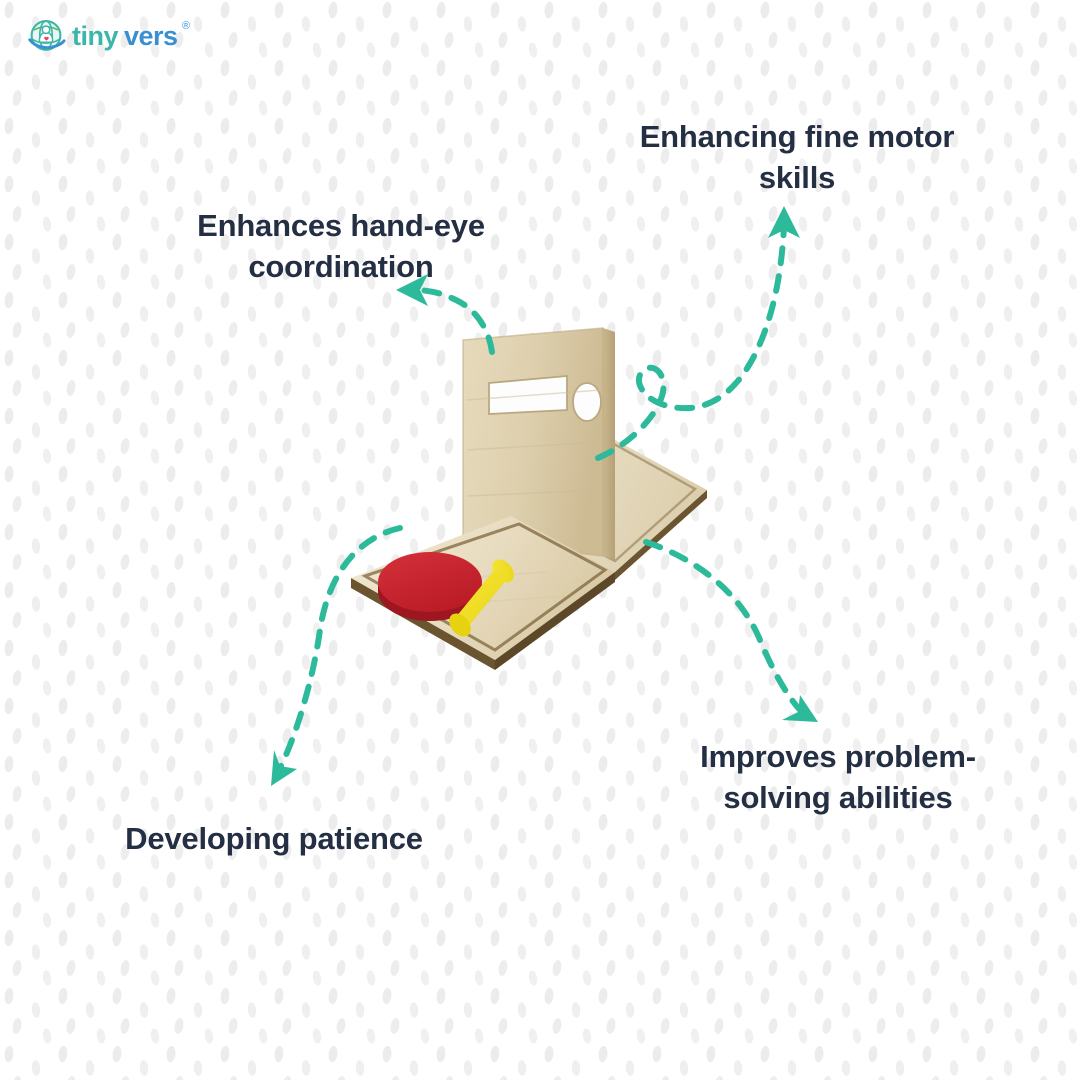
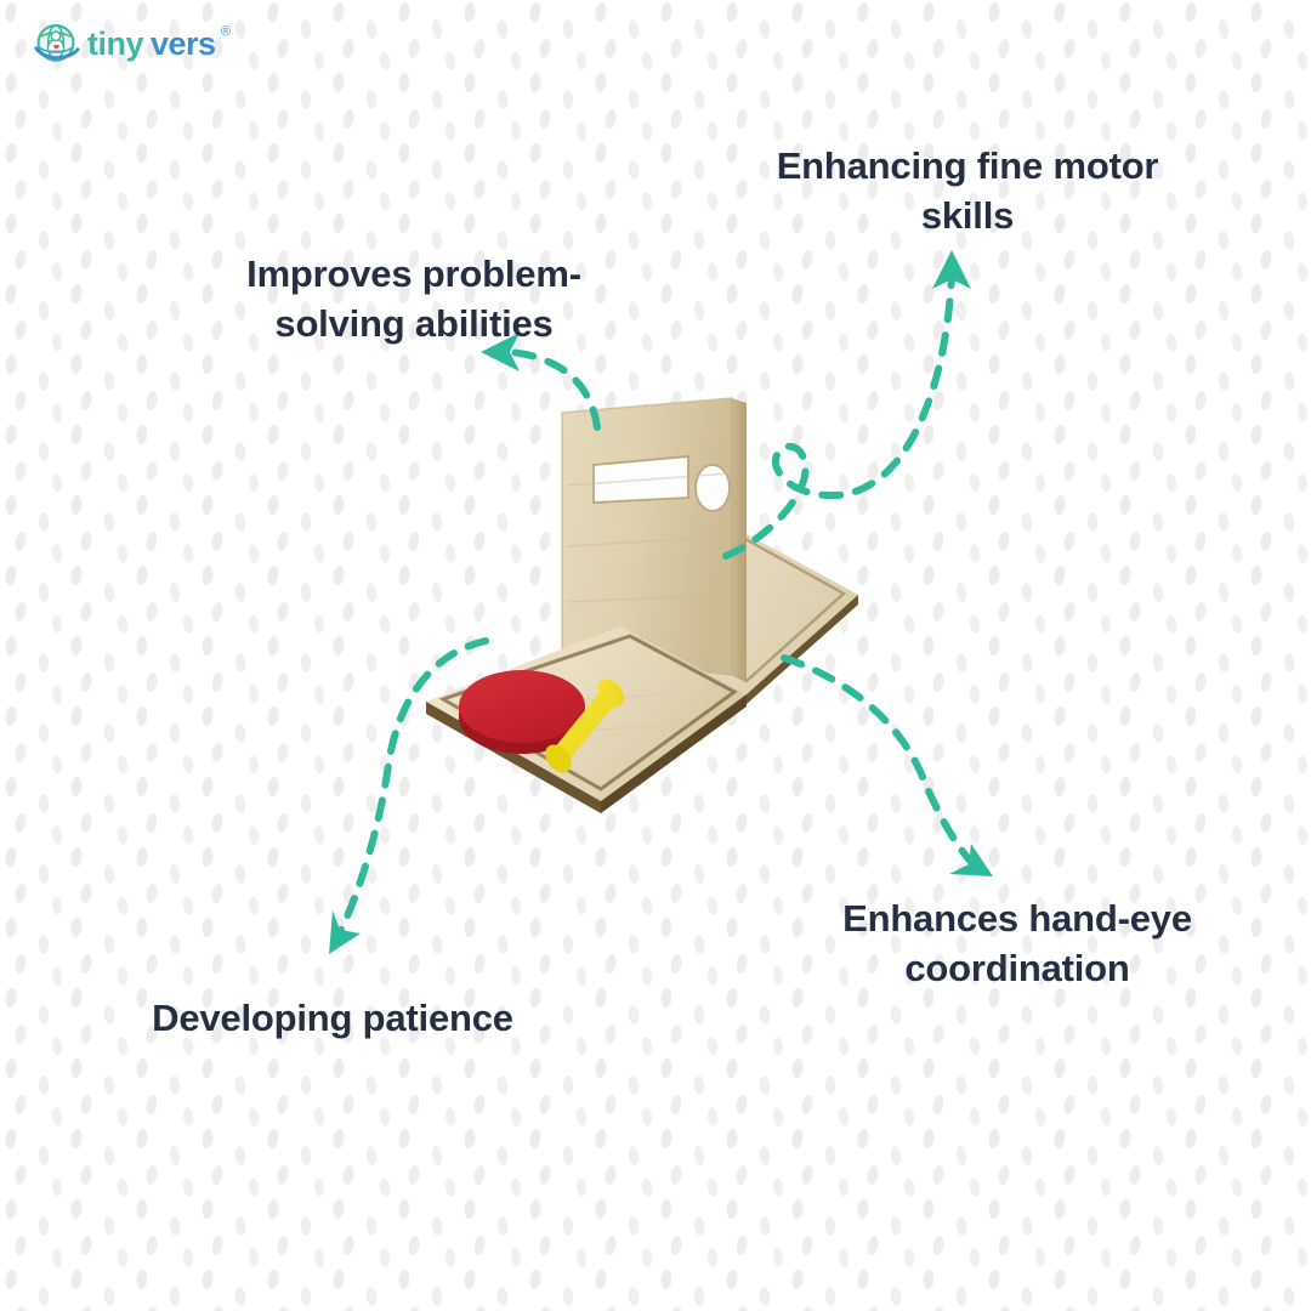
  tiny
  vers
  ®
  Enhancing fine motor skills
- Enhances hand-eye coordination
+ Improves problem-solving abilities
  Developing patience
- Improves problem-solving abilities
+ Enhances hand-eye coordination
